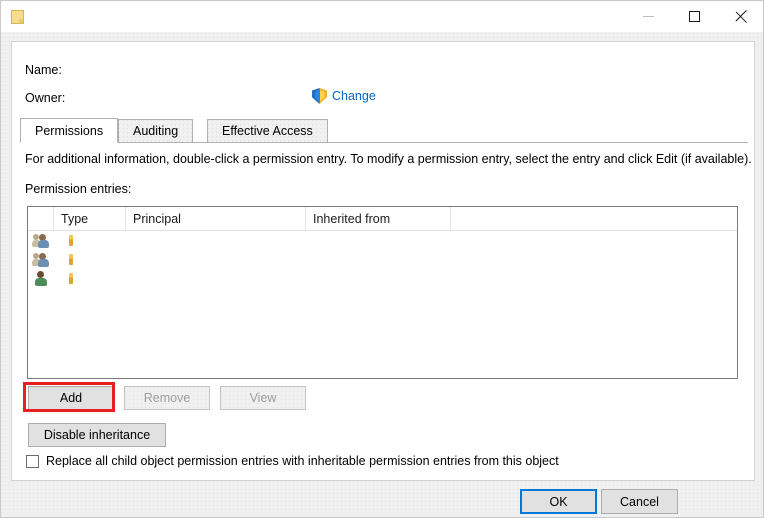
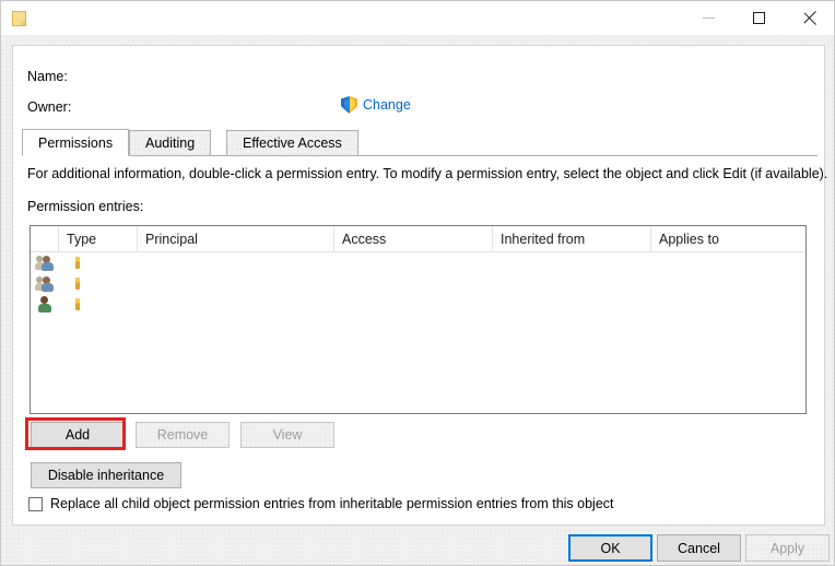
  Name:
  Owner:
  Change
  Permissions
  Auditing
  Effective Access
- For additional information, double-click a permission entry. To modify a permission entry, select the entry and click Edit (if available).
+ For additional information, double-click a permission entry. To modify a permission entry, select the object and click Edit (if available).
  Permission entries:
  Type
  Principal
+ Access
  Inherited from
+ Applies to
  Add
  Remove
  View
  Disable inheritance
- Replace all child object permission entries with inheritable permission entries from this object
+ Replace all child object permission entries from inheritable permission entries from this object
  OK
  Cancel
+ Apply
